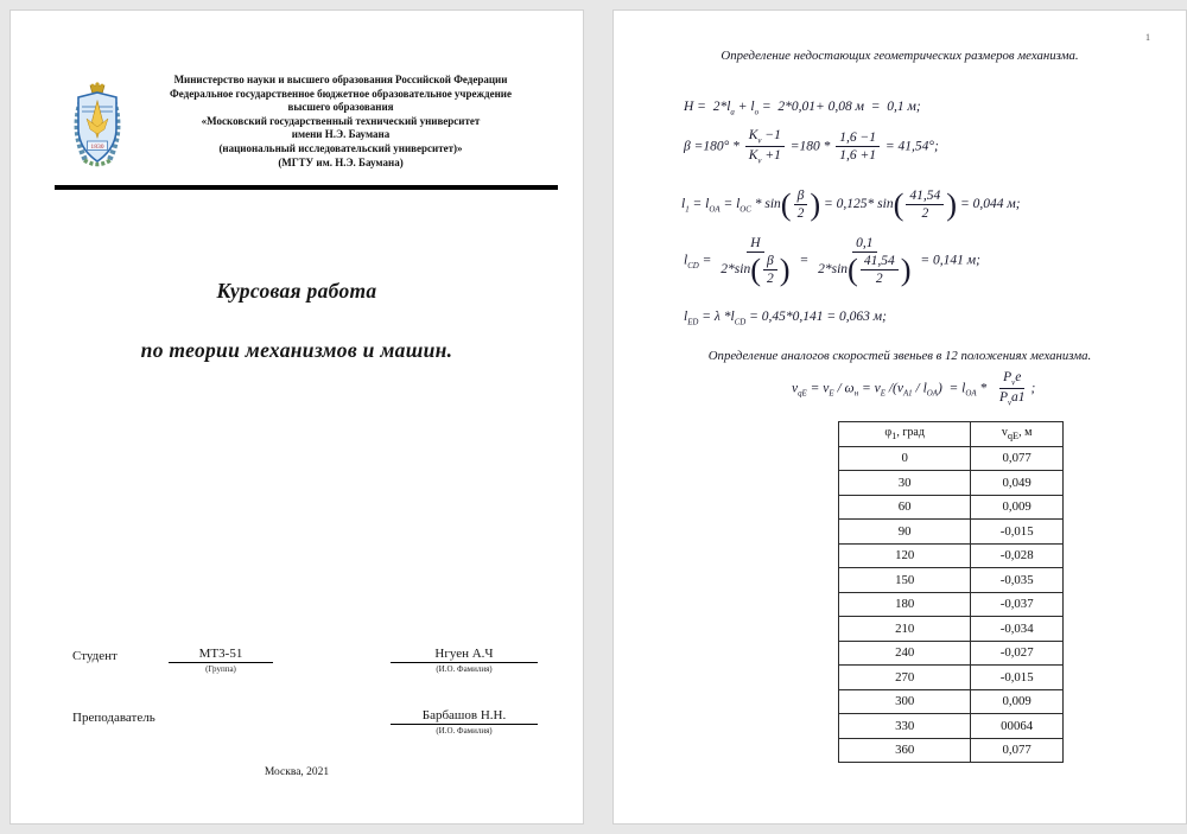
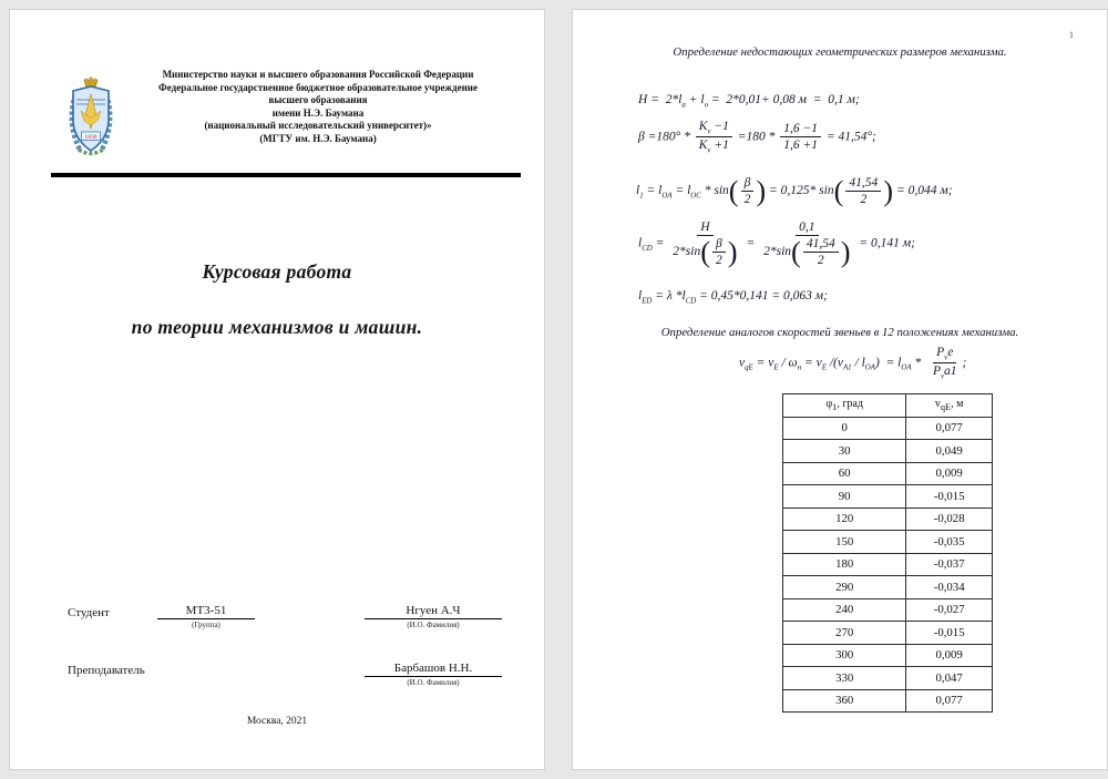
  Министерство науки и высшего образования Российской Федерации
  Федеральное государственное бюджетное образовательное учреждение
  высшего образования
- «Московский государственный технический университет
  имени Н.Э. Баумана
  (национальный исследовательский университет)»
  (МГТУ им. Н.Э. Баумана)
  Курсовая работа
  по теории механизмов и машин.
  Студент
  МТ3-51
  (Группа)
  Нгуен А.Ч
  (И.О. Фамилия)
  Преподаватель
  Барбашов Н.Н.
  (И.О. Фамилия)
  Москва, 2021
  1
  Определение недостающих геометрических размеров механизма.
  H = 2*l + l = 2*0,01+ 0,08 м = 0,1 м;
  β =180° *
  K −1
  K +1
  =180 *
  1,6 −1
  1,6 +1
  = 41,54°;
  β
  2
  ) = 0,125* sin(
  41,54
  2
  ) = 0,044 м;
  H
  2*sin(
  β
  2
  )
  =
  0,1
  2*sin(
  41,54
  2
  )
  = 0,141 м;
  l = λ *l = 0,45*0,141 = 0,063 м;
  Определение аналогов скоростей звеньев в 12 положениях механизма.
  P a1
  ;
  φ1, град	vqE, м
  0	0,077
  30	0,049
  60	0,009
  90	-0,015
  120	-0,028
  150	-0,035
  180	-0,037
- 210	-0,034
+ 290	-0,034
  240	-0,027
  270	-0,015
  300	0,009
- 330	00064
+ 330	0,047
  360	0,077
